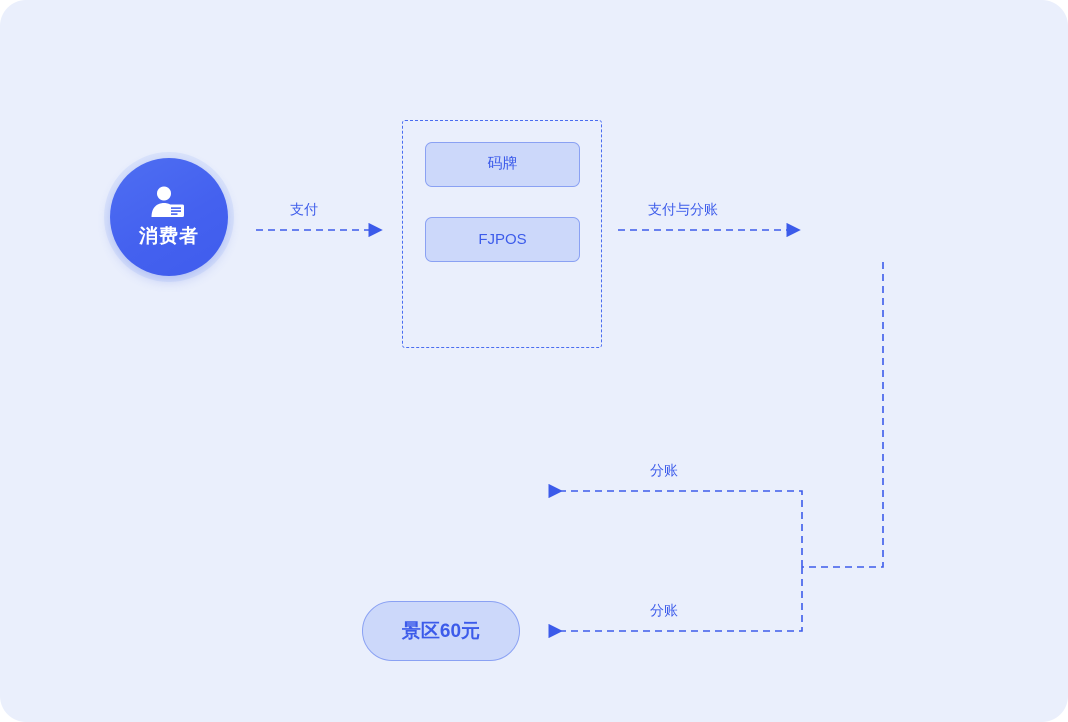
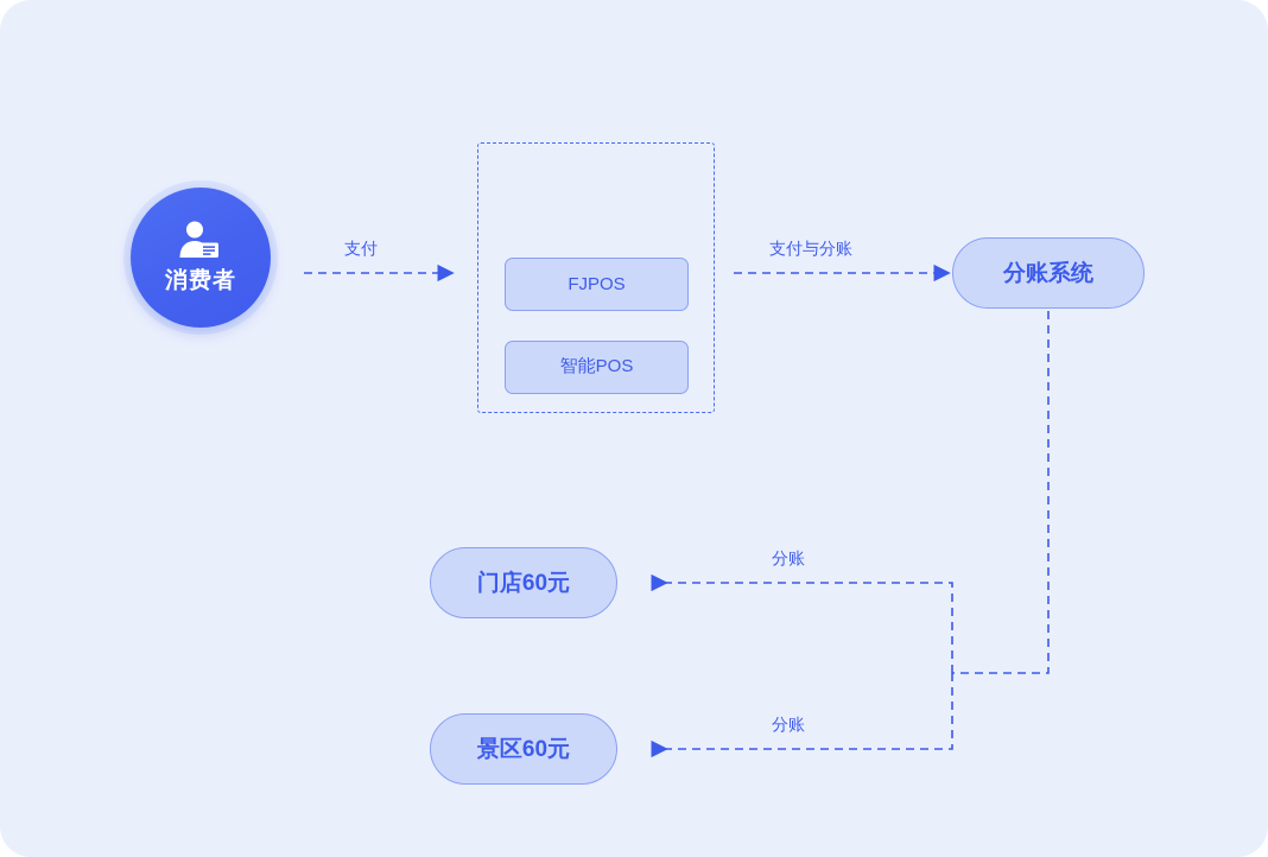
  消费者
- 码牌
  FJPOS
+ 智能POS
+ 分账系统
+ 门店60元
  景区60元
  支付
  支付与分账
  分账
  分账
